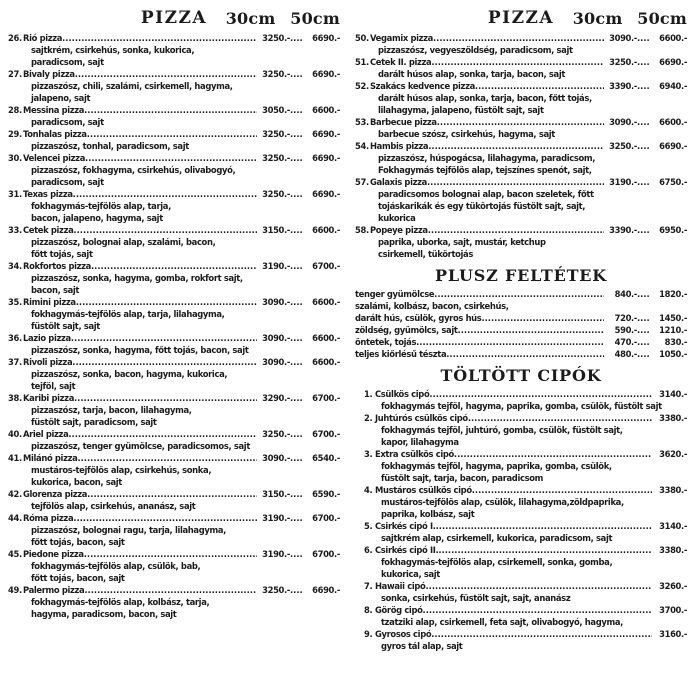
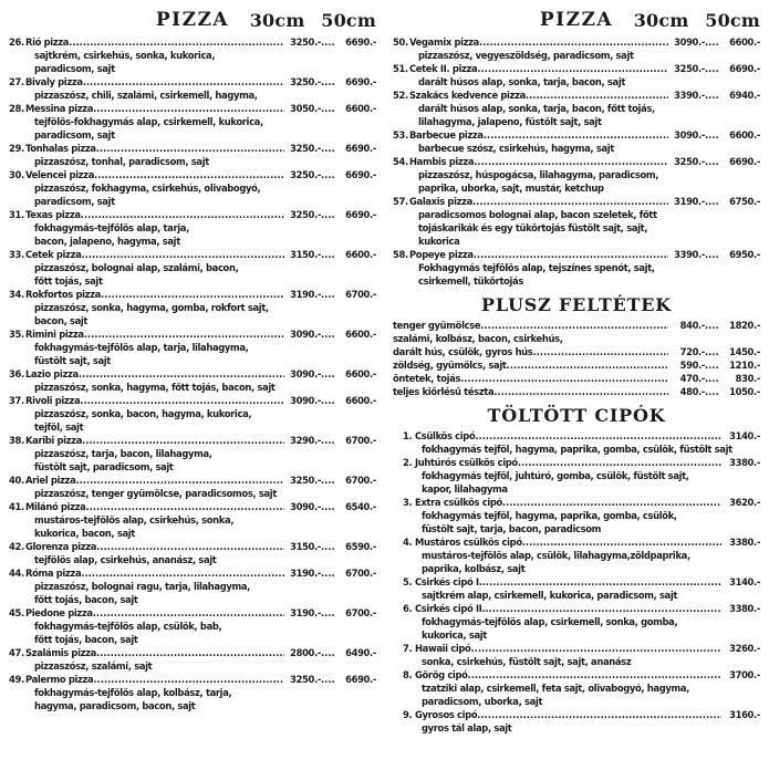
  PIZZA
  30cm 50cm
  26.
  Rió pizza
  3250.-
  6690.-
  sajtkrém, csirkehús, sonka, kukorica,
  paradicsom, sajt
  27.
  Bivaly pizza
  3250.-
  6690.-
  pizzaszósz, chili, szalámi, csirkemell, hagyma,
- jalapeno, sajt
  28.
  Messina pizza
  3050.-
  6600.-
+ tejfölös-fokhagymás alap, csirkemell, kukorica,
  paradicsom, sajt
  29.
  Tonhalas pizza
  3250.-
  6690.-
  pizzaszósz, tonhal, paradicsom, sajt
  30.
  Velencei pizza
  3250.-
  6690.-
  pizzaszósz, fokhagyma, csirkehús, olivabogyó,
  paradicsom, sajt
  31.
  Texas pizza
  3250.-
  6690.-
  fokhagymás-tejfölös alap, tarja,
  bacon, jalapeno, hagyma, sajt
  33.
  Cetek pizza
  3150.-
  6600.-
  pizzaszósz, bolognai alap, szalámi, bacon,
  főtt tojás, sajt
  34.
  Rokfortos pizza
  3190.-
  6700.-
  pizzaszósz, sonka, hagyma, gomba, rokfort sajt,
  bacon, sajt
  35.
  Rimini pizza
  3090.-
  6600.-
  fokhagymás-tejfölös alap, tarja, lilahagyma,
  füstölt sajt, sajt
  36.
  Lazio pizza
  3090.-
  6600.-
  pizzaszósz, sonka, hagyma, főtt tojás, bacon, sajt
  37.
  Rivoli pizza
  3090.-
  6600.-
  pizzaszósz, sonka, bacon, hagyma, kukorica,
  tejföl, sajt
  38.
  Karibi pizza
  3290.-
  6700.-
  pizzaszósz, tarja, bacon, lilahagyma,
  füstölt sajt, paradicsom, sajt
  40.
  Ariel pizza
  3250.-
  6700.-
  pizzaszósz, tenger gyümölcse, paradicsomos, sajt
  41.
  Milánó pizza
  3090.-
  6540.-
  mustáros-tejfölös alap, csirkehús, sonka,
  kukorica, bacon, sajt
  42.
  Glorenza pizza
  3150.-
  6590.-
  tejfölös alap, csirkehús, ananász, sajt
  44.
  Róma pizza
  3190.-
  6700.-
  pizzaszósz, bolognai ragu, tarja, lilahagyma,
  főtt tojás, bacon, sajt
  45.
  Piedone pizza
  3190.-
  6700.-
  fokhagymás-tejfölös alap, csülök, bab,
  főtt tojás, bacon, sajt
+ 47.
+ Szalámis pizza
+ 2800.-
+ 6490.-
+ pizzaszósz, szalámi, sajt
  49.
  Palermo pizza
  3250.-
  6690.-
  fokhagymás-tejfölös alap, kolbász, tarja,
  hagyma, paradicsom, bacon, sajt
  PIZZA
  30cm 50cm
  50.
  Vegamix pizza
  3090.-
  6600.-
  pizzaszósz, vegyeszöldség, paradicsom, sajt
  51.
  Cetek II. pizza
  3250.-
  6690.-
  darált húsos alap, sonka, tarja, bacon, sajt
  52.
  Szakács kedvence pizza
  3390.-
  6940.-
  darált húsos alap, sonka, tarja, bacon, főtt tojás,
  lilahagyma, jalapeno, füstölt sajt, sajt
  53.
  Barbecue pizza
  3090.-
  6600.-
  barbecue szósz, csirkehús, hagyma, sajt
  54.
  Hambis pizza
  3250.-
  6690.-
  pizzaszósz, húspogácsa, lilahagyma, paradicsom,
- Fokhagymás tejfölös alap, tejszínes spenót, sajt,
+ paprika, uborka, sajt, mustár, ketchup
  57.
  Galaxis pizza
  3190.-
  6750.-
  paradicsomos bolognai alap, bacon szeletek, főtt
  tojáskarikák és egy tükörtojás füstölt sajt, sajt,
  kukorica
  58.
  Popeye pizza
  3390.-
  6950.-
- paprika, uborka, sajt, mustár, ketchup
+ Fokhagymás tejfölös alap, tejszínes spenót, sajt,
  csirkemell, tükörtojás
  PLUSZ FELTÉTEK
  tenger gyümölcse
  840.-
  1820.-
  szalámi, kolbász, bacon, csirkehús,
  darált hús, csülök, gyros hús
  720.-
  1450.-
  zöldség, gyümölcs, sajt
  590.-
  1210.-
  öntetek, tojás
  470.-
  830.-
  teljes kiőrlésű tészta
  480.-
  1050.-
  TÖLTÖTT CIPÓK
  1.
  Csülkös cipó
  3140.-
  fokhagymás tejföl, hagyma, paprika, gomba, csülök, füstölt sajt
  2.
  Juhtúrós csülkös cipó
  3380.-
  fokhagymás tejföl, juhtúró, gomba, csülök, füstölt sajt,
  kapor, lilahagyma
  3.
  Extra csülkös cipó
  3620.-
  fokhagymás tejföl, hagyma, paprika, gomba, csülök,
  füstölt sajt, tarja, bacon, paradicsom
  4.
  Mustáros csülkös cipó
  3380.-
  mustáros-tejfölös alap, csülök, lilahagyma,zöldpaprika,
  paprika, kolbász, sajt
  5.
  Csirkés cipó I.
  3140.-
  sajtkrém alap, csirkemell, kukorica, paradicsom, sajt
  6.
  Csirkés cipó II.
  3380.-
  fokhagymás-tejfölös alap, csirkemell, sonka, gomba,
  kukorica, sajt
  7.
  Hawaii cipó
  3260.-
  sonka, csirkehús, füstölt sajt, sajt, ananász
  8.
  Görög cipó
  3700.-
  tzatziki alap, csirkemell, feta sajt, olivabogyó, hagyma,
+ paradicsom, uborka, sajt
  9.
  Gyrosos cipó
  3160.-
  gyros tál alap, sajt
